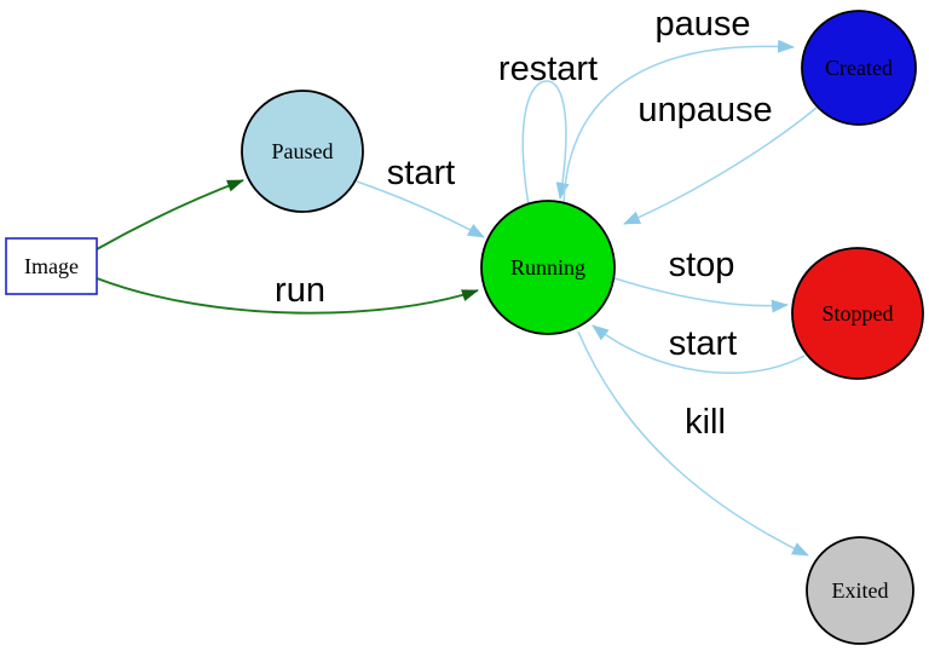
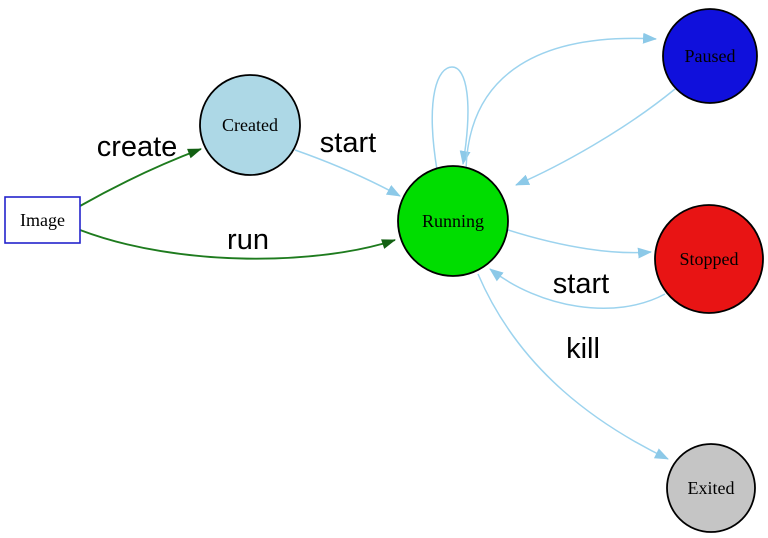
  Image
- Paused
+ Created
  Running
- Created
+ Paused
  Stopped
  Exited
+ create
  run
  start
- restart
- pause
- unpause
- stop
  start
  kill
